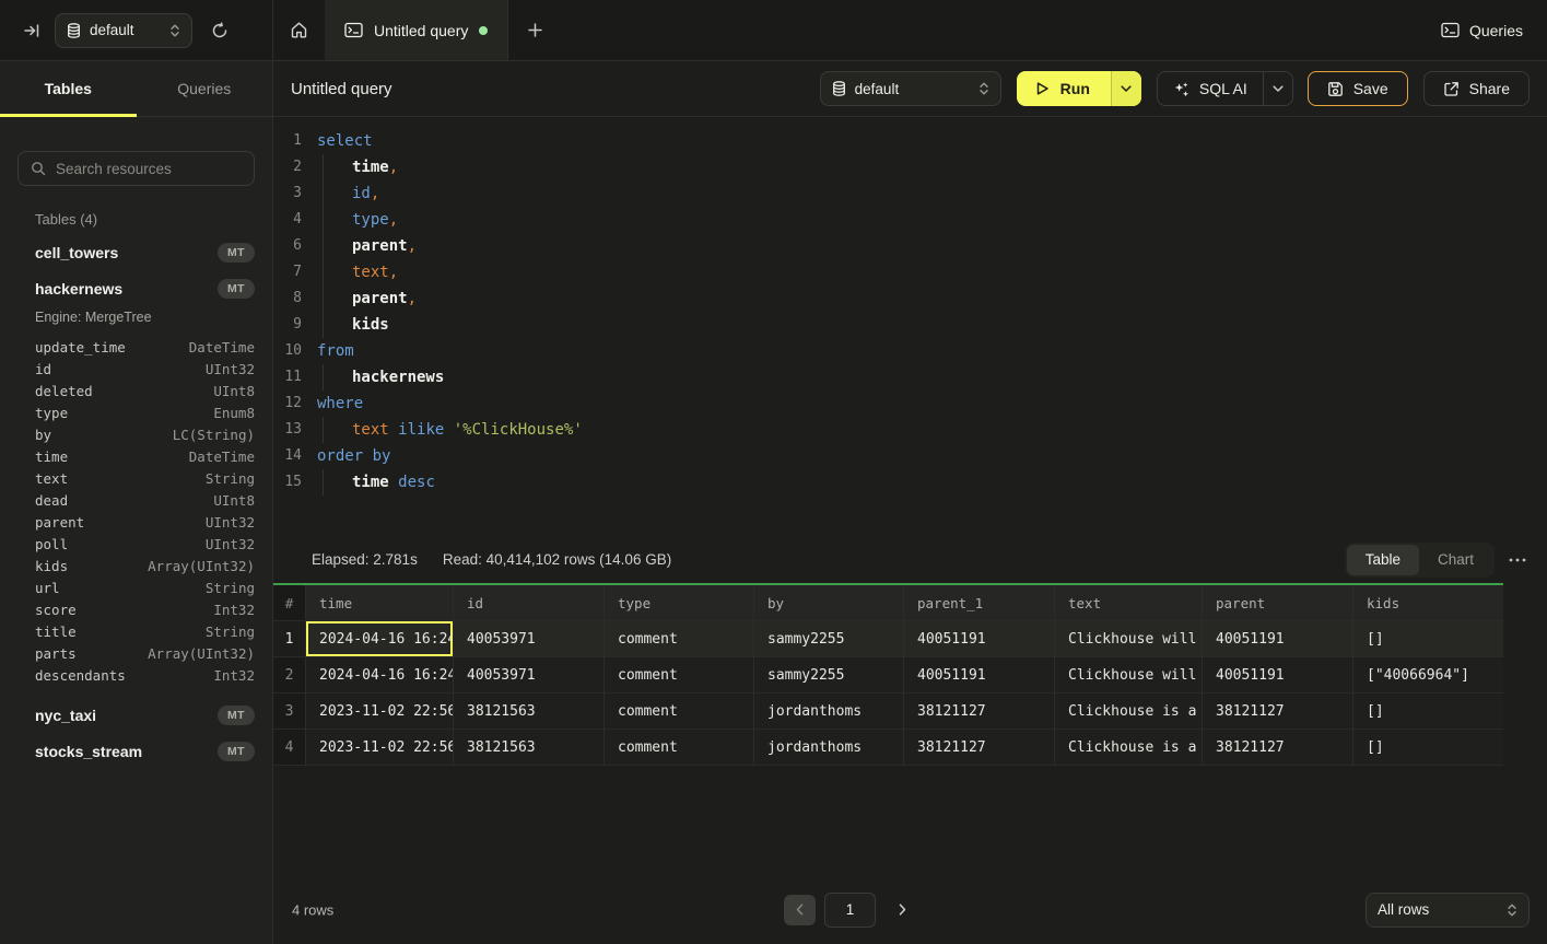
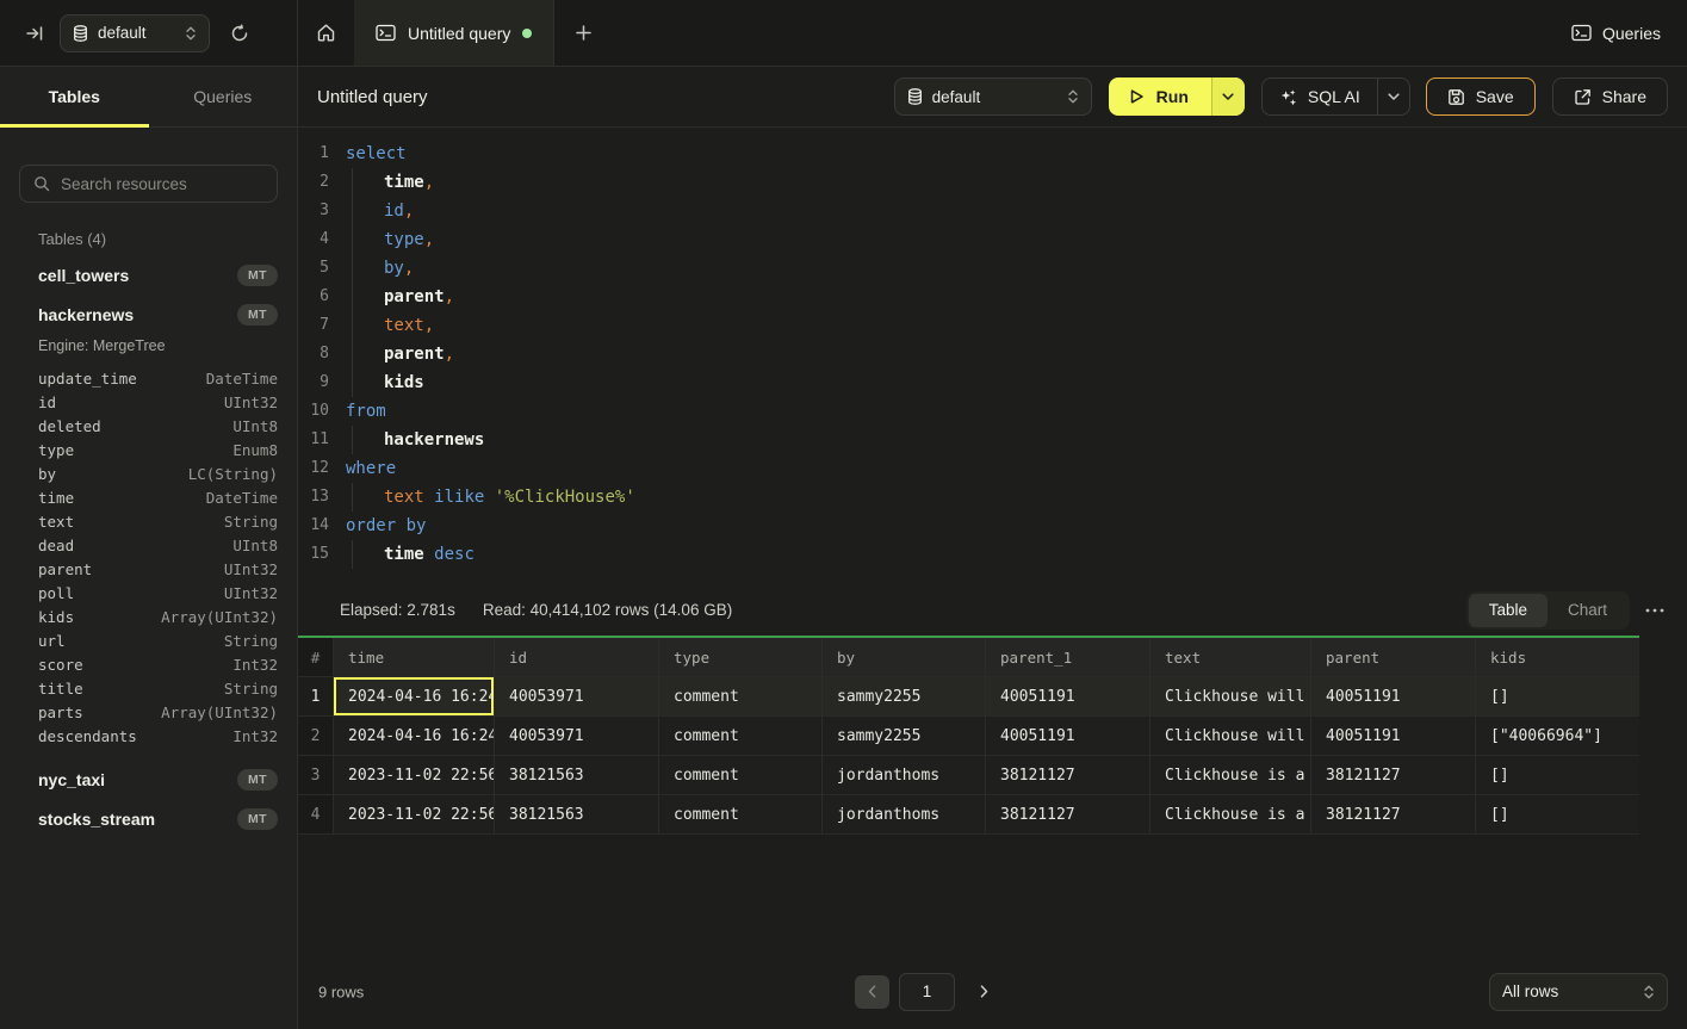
  default
  Untitled query
  Queries
  Tables
  Queries
  Search resources
  Tables (4)
  cell_towers
  MT
  hackernews
  MT
  Engine: MergeTree
  update_time
  DateTime
  id
  UInt32
  deleted
  UInt8
  type
  Enum8
  by
  LC(String)
  time
  DateTime
  text
  String
  dead
  UInt8
  parent
  UInt32
  poll
  UInt32
  kids
  Array(UInt32)
  url
  String
  score
  Int32
  title
  String
  parts
  Array(UInt32)
  descendants
  Int32
  nyc_taxi
  MT
  stocks_stream
  MT
  Untitled query
  default
  Run
  SQL AI
  Save
  Share
  1
  select
  2
  time,
  3
  id,
  4
  type,
+ 5
+ by,
  6
  parent,
  7
  text,
  8
  parent,
  9
  kids
  10
  from
  11
  hackernews
  12
  where
  13
  text ilike '%ClickHouse%'
  14
  order by
  15
  time desc
  Elapsed: 2.781s
  Read: 40,414,102 rows (14.06 GB)
  Table
  Chart
  #
  time
  id
  type
  by
  parent_1
  text
  parent
  kids
  1
  2024-04-16 16:24
  40053971
  comment
  sammy2255
  40051191
  Clickhouse will
  40051191
  []
  2
  2024-04-16 16:24
  40053971
  comment
  sammy2255
  40051191
  Clickhouse will
  40051191
  ["40066964"]
  3
  2023-11-02 22:56
  38121563
  comment
  jordanthoms
  38121127
  Clickhouse is a
  38121127
  []
  4
  2023-11-02 22:56
  38121563
  comment
  jordanthoms
  38121127
  Clickhouse is a
  38121127
  []
- 4 rows
+ 9 rows
  1
  All rows
